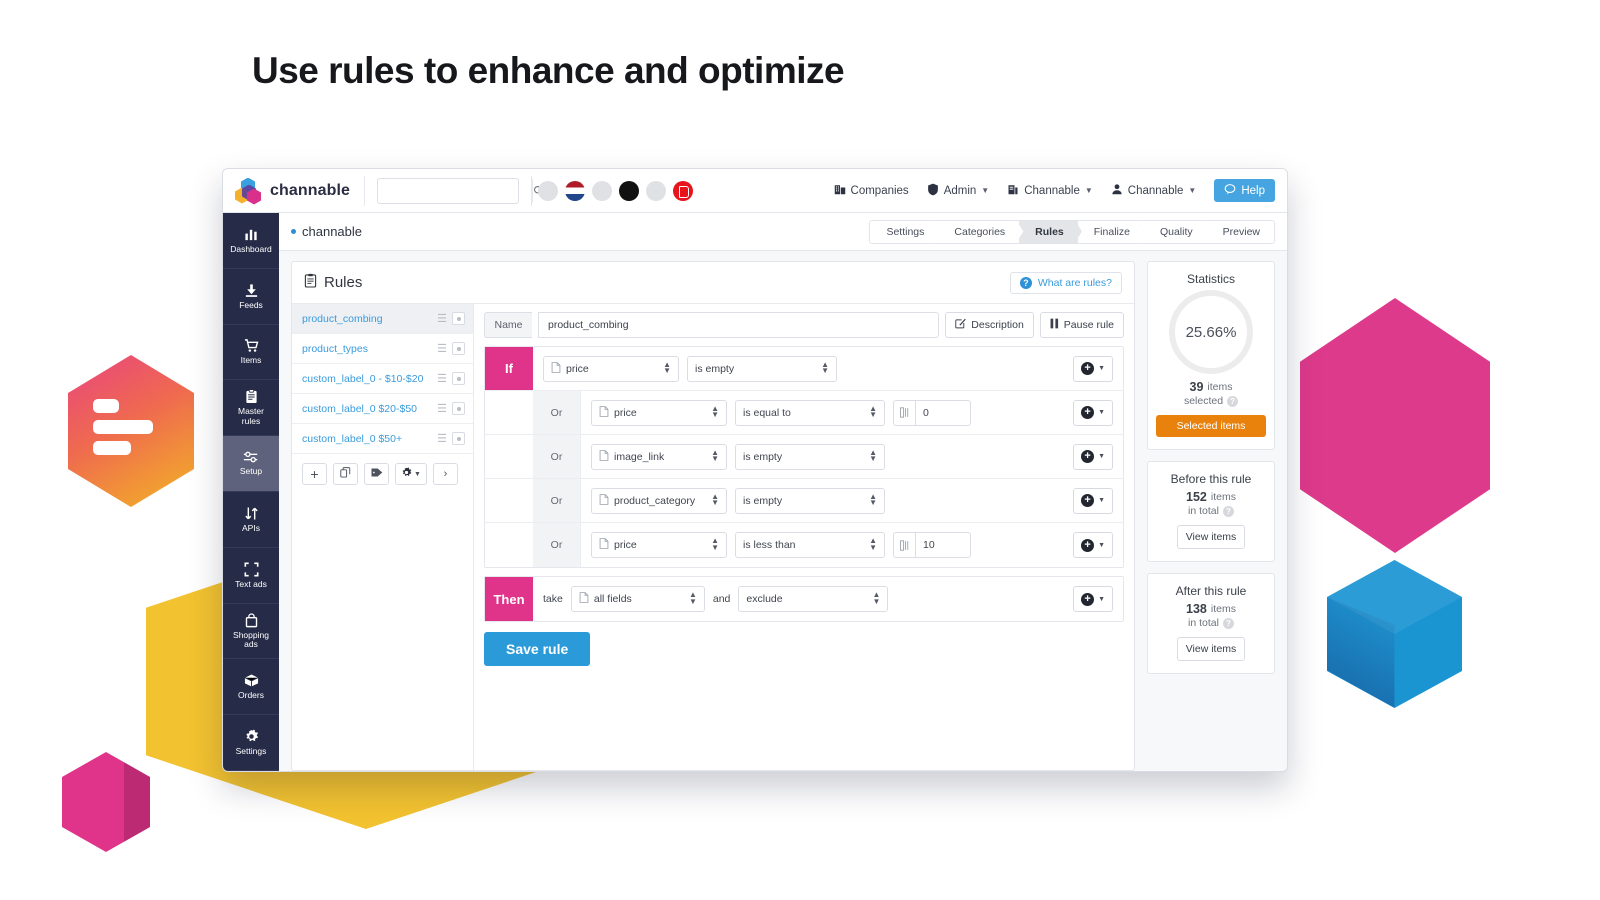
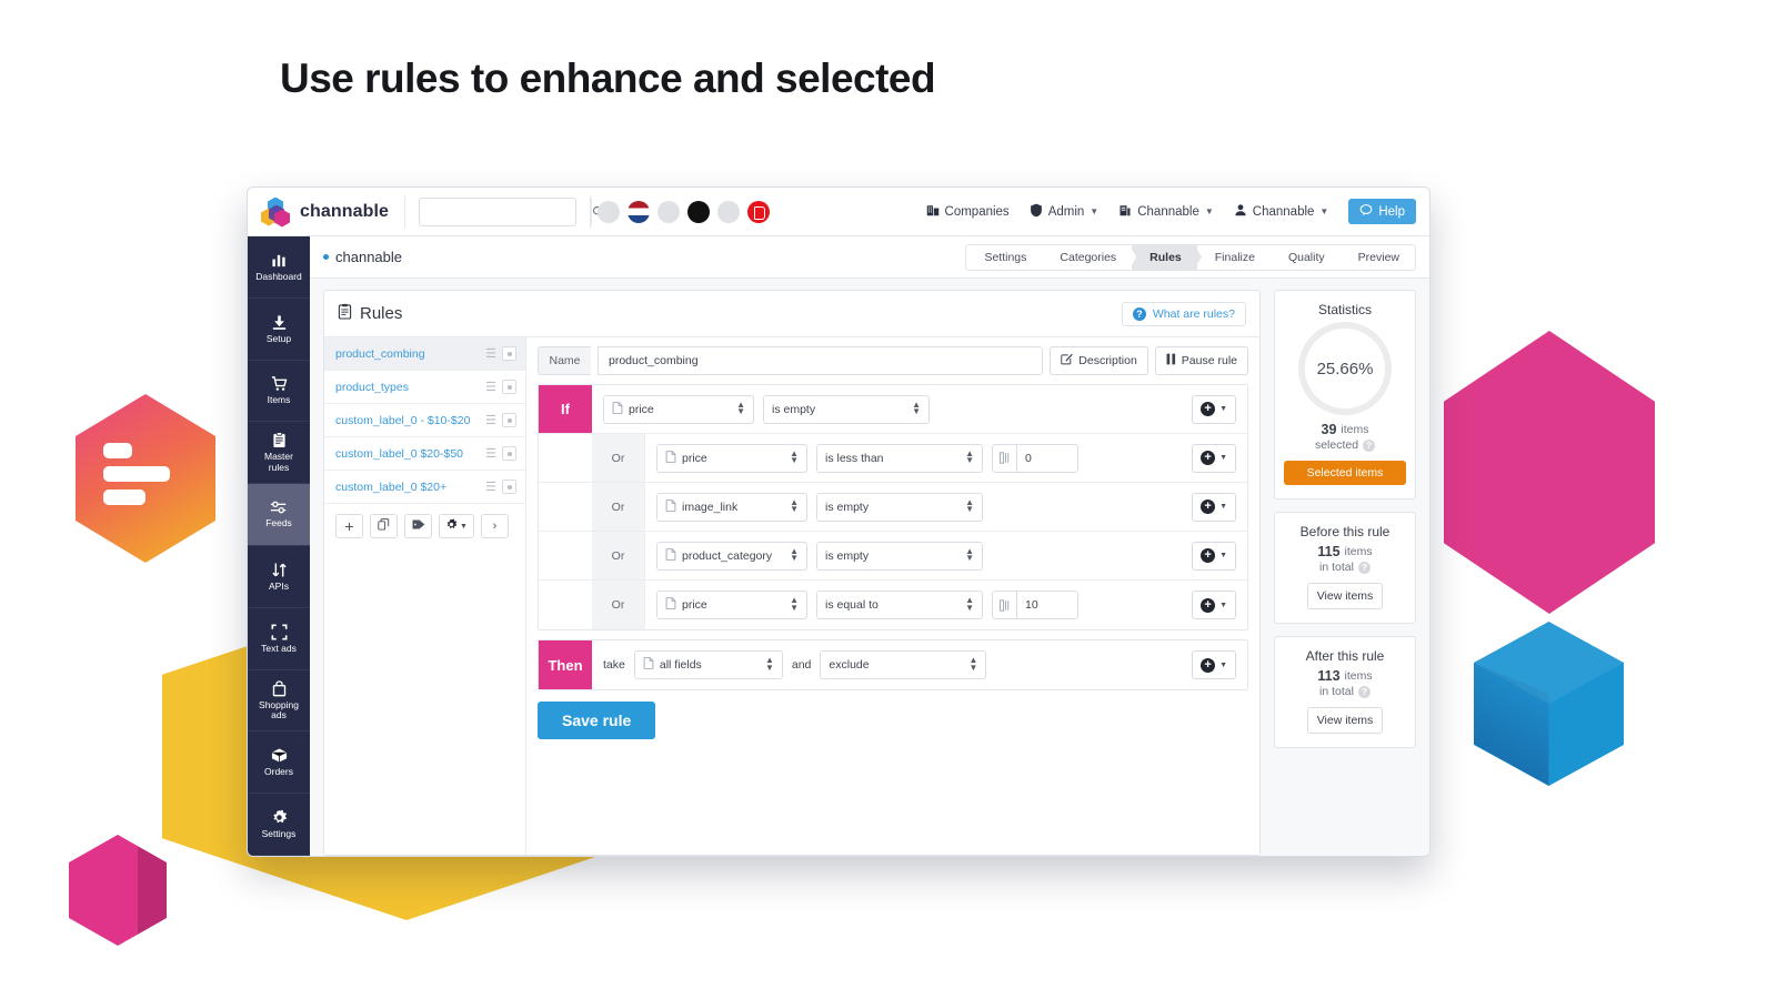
- Use rules to enhance and optimize
+ Use rules to enhance and selected
  channable
  Companies
  Admin
  ▼
  Channable
  ▼
  Channable
  ▼
  Help
  Dashboard
- Feeds
+ Setup
  Items
  Master
  rules
- Setup
+ Feeds
  APIs
  Text ads
  Shopping
  ads
  Orders
  Settings
  channable
  Settings
  Categories
  Rules
  Finalize
  Quality
  Preview
  Rules
  ?
  What are rules?
  product_combing
  ☰
  product_types
  ☰
  custom_label_0 - $10-$20
  ☰
  custom_label_0 $20-$50
  ☰
- custom_label_0 $50+
+ custom_label_0 $20+
  ☰
  +
  ›
  Name
  product_combing
  Description
  Pause rule
  If
  price
  ▲
  ▼
  is empty
  ▲
  ▼
  +
  Or
  price
  ▲
  ▼
- is equal to
+ is less than
  ▲
  ▼
  0
  +
  Or
  image_link
  ▲
  ▼
  is empty
  ▲
  ▼
  +
  Or
  product_category
  ▲
  ▼
  is empty
  ▲
  ▼
  +
  Or
  price
  ▲
  ▼
- is less than
+ is equal to
  ▲
  ▼
  10
  +
  Then
  take
  all fields
  ▲
  ▼
  and
  exclude
  ▲
  ▼
  +
  Save rule
  Statistics
  25.66%
  39
  items
  selected
  ?
  Selected items
  Before this rule
- 152
+ 115
  items
  in total
  ?
  View items
  After this rule
- 138
+ 113
  items
  in total
  ?
  View items
